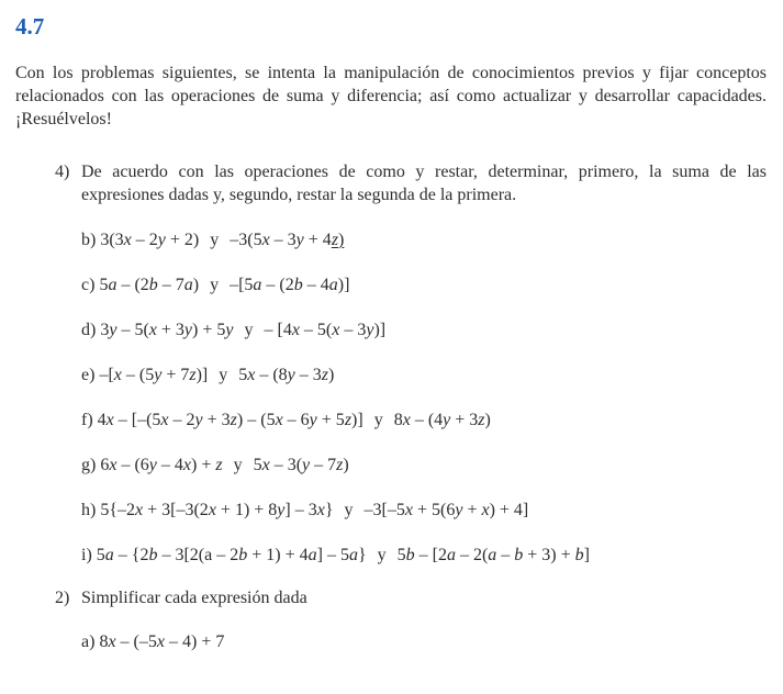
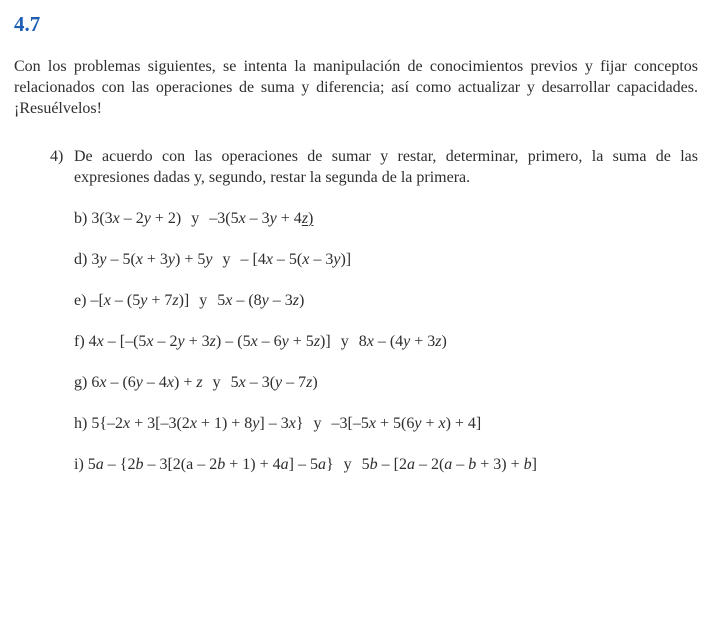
  4.7
  Con los problemas siguientes, se intenta la manipulación de conocimientos previos y fijar conceptos relacionados con las operaciones de suma y diferencia; así como actualizar y desarrollar capacidades. ¡Resuélvelos!
  4)
- De acuerdo con las operaciones de como y restar, determinar, primero, la suma de las expresiones dadas y, segundo, restar la segunda de la primera.
+ De acuerdo con las operaciones de sumar y restar, determinar, primero, la suma de las expresiones dadas y, segundo, restar la segunda de la primera.
  b) 3(3x – 2y + 2) y –3(5x – 3y + 4z)
- c) 5a – (2b – 7a) y –[5a – (2b – 4a)]
  d) 3y – 5(x + 3y) + 5y y – [4x – 5(x – 3y)]
  e) –[x – (5y + 7z)] y 5x – (8y – 3z)
  f) 4x – [–(5x – 2y + 3z) – (5x – 6y + 5z)] y 8x – (4y + 3z)
  g) 6x – (6y – 4x) + z y 5x – 3(y – 7z)
  h) 5{–2x + 3[–3(2x + 1) + 8y] – 3x} y –3[–5x + 5(6y + x) + 4]
  i) 5a – {2b – 3[2(a – 2b + 1) + 4a] – 5a} y 5b – [2a – 2(a – b + 3) + b]
- 2)
- Simplificar cada expresión dada
- a) 8x – (–5x – 4) + 7
